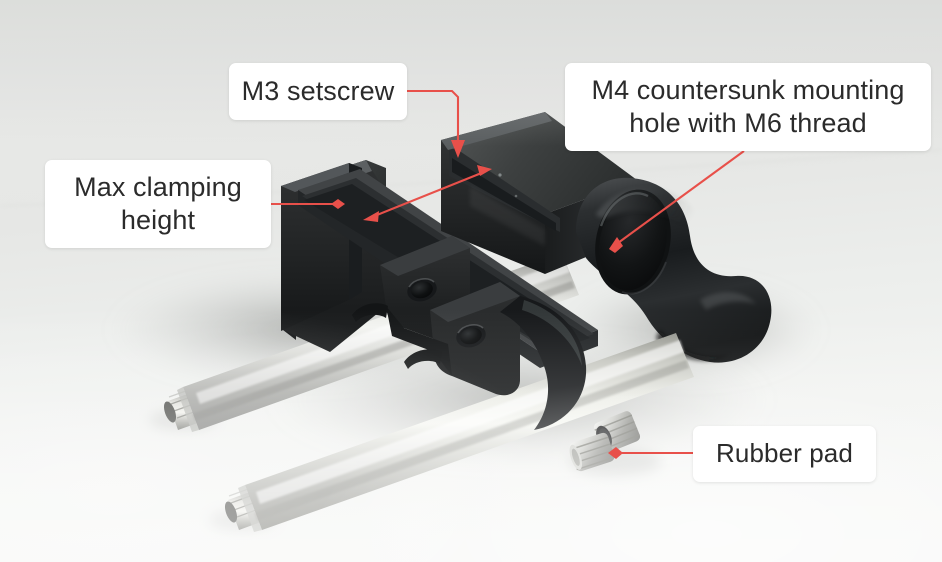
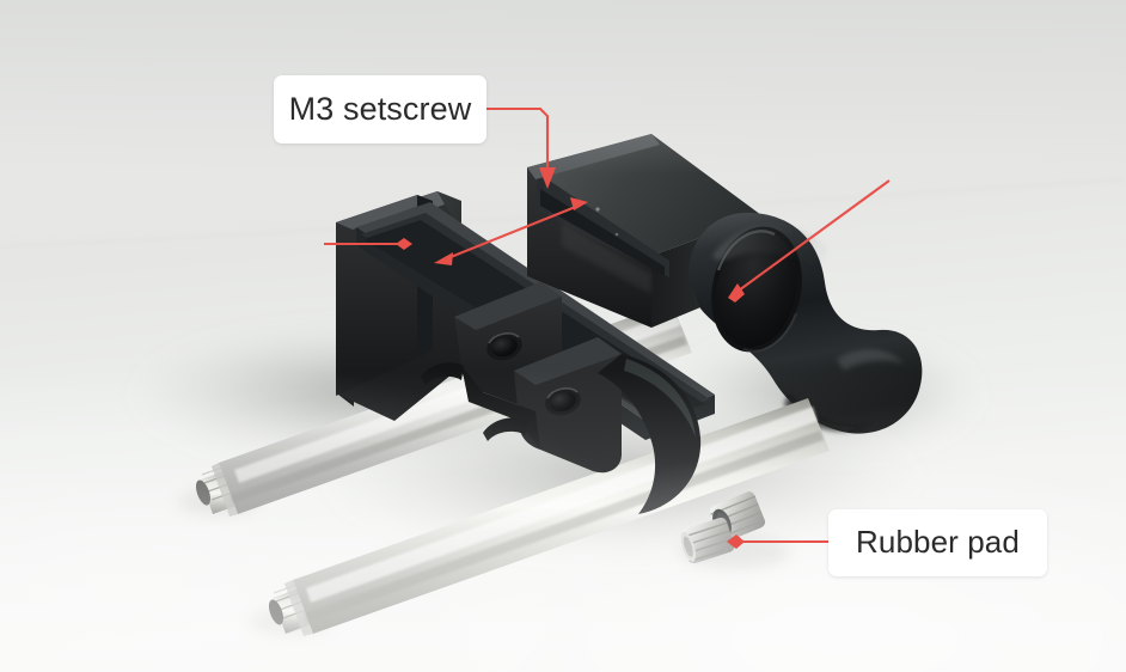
  M3 setscrew
- Max clamping height
- M4 countersunk mounting hole with M6 thread
  Rubber pad
